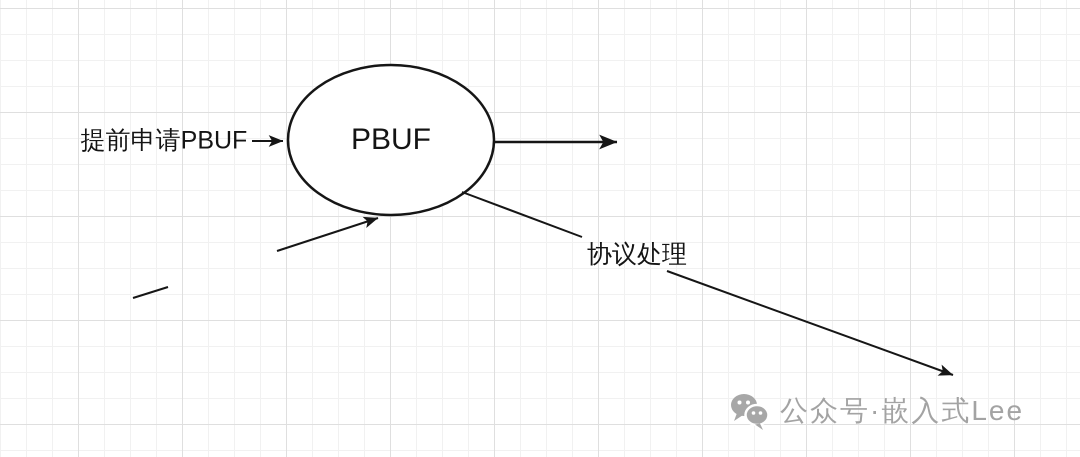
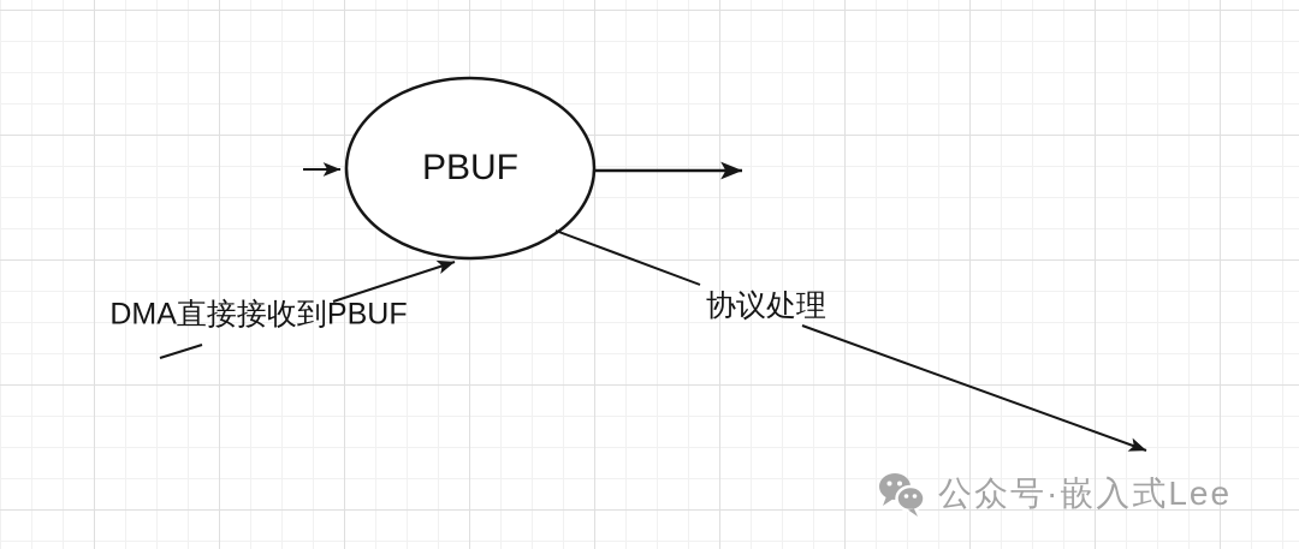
- 提前申请PBUF
  PBUF
+ DMA直接接收到PBUF
  协议处理
  公众号·嵌入式Lee
